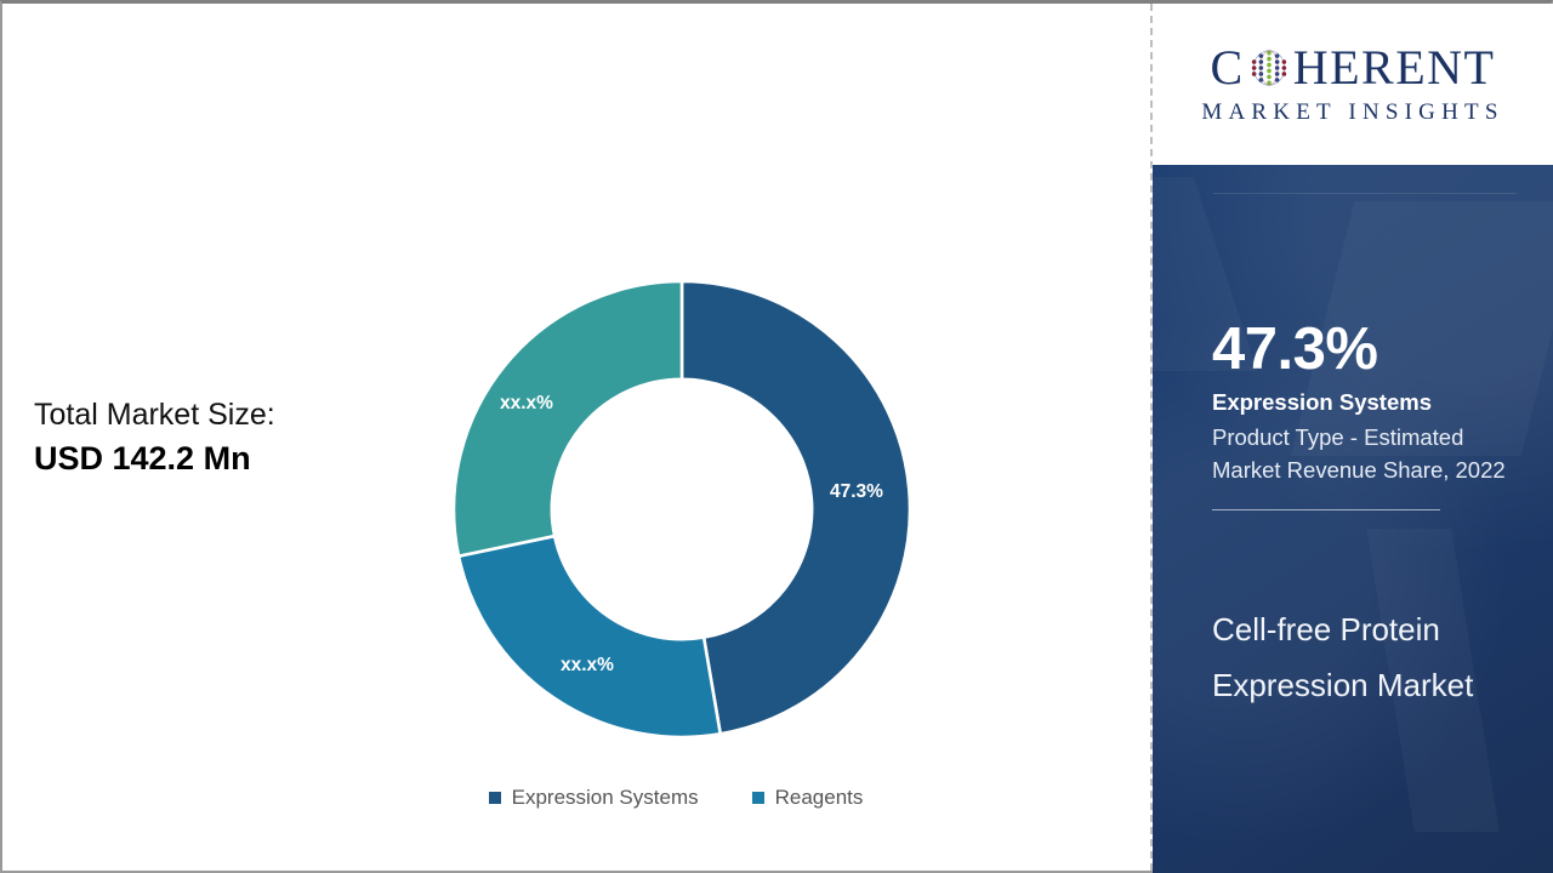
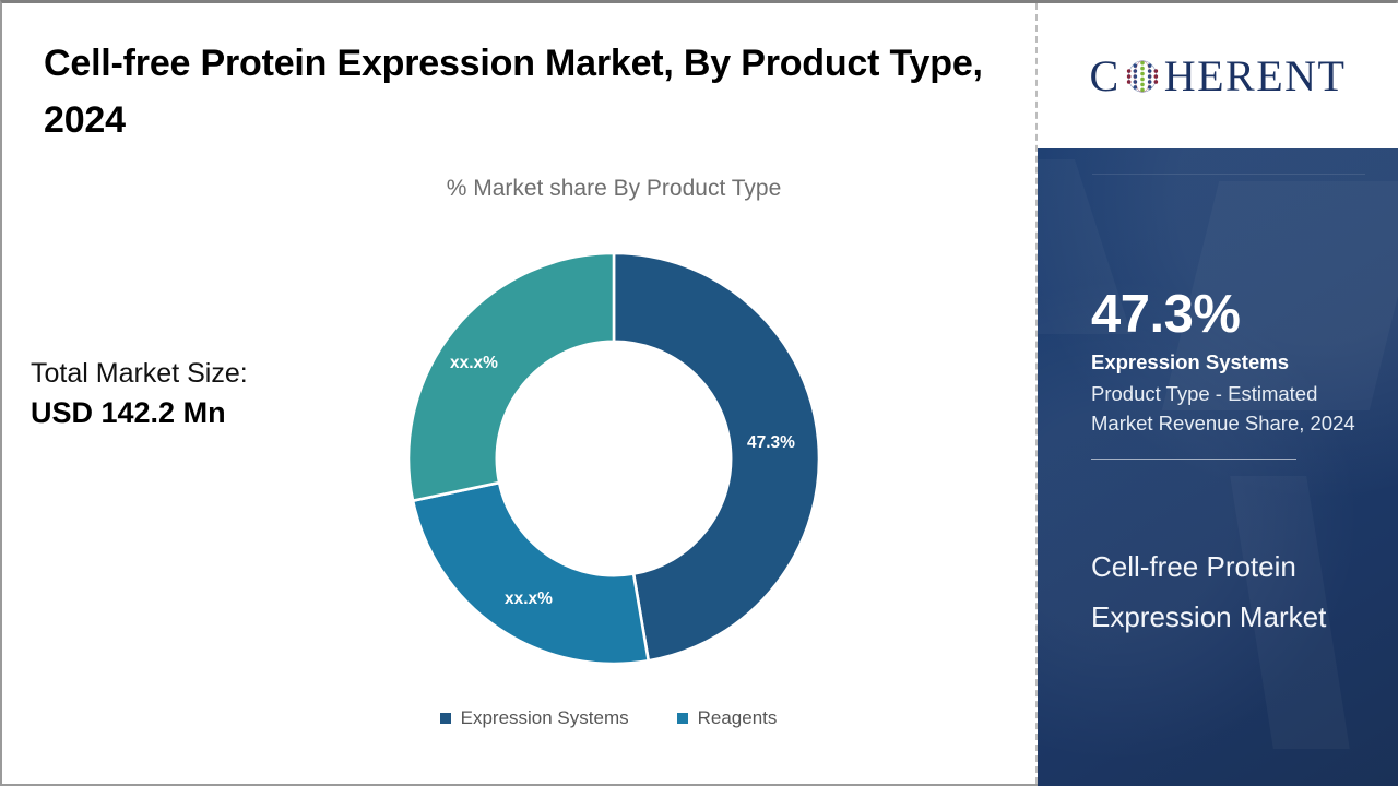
+ Cell-free Protein Expression Market, By Product Type, 2024
+ % Market share By Product Type
  Total Market Size:
  USD 142.2 Mn
  47.3%
  xx.x%
  xx.x%
  Expression Systems
  Reagents
  C
  HERENT
- MARKET INSIGHTS
  47.3%
  Expression Systems
- Product Type - Estimated Market Revenue Share, 2022
+ Product Type - Estimated Market Revenue Share, 2024
  Cell-free Protein Expression Market
